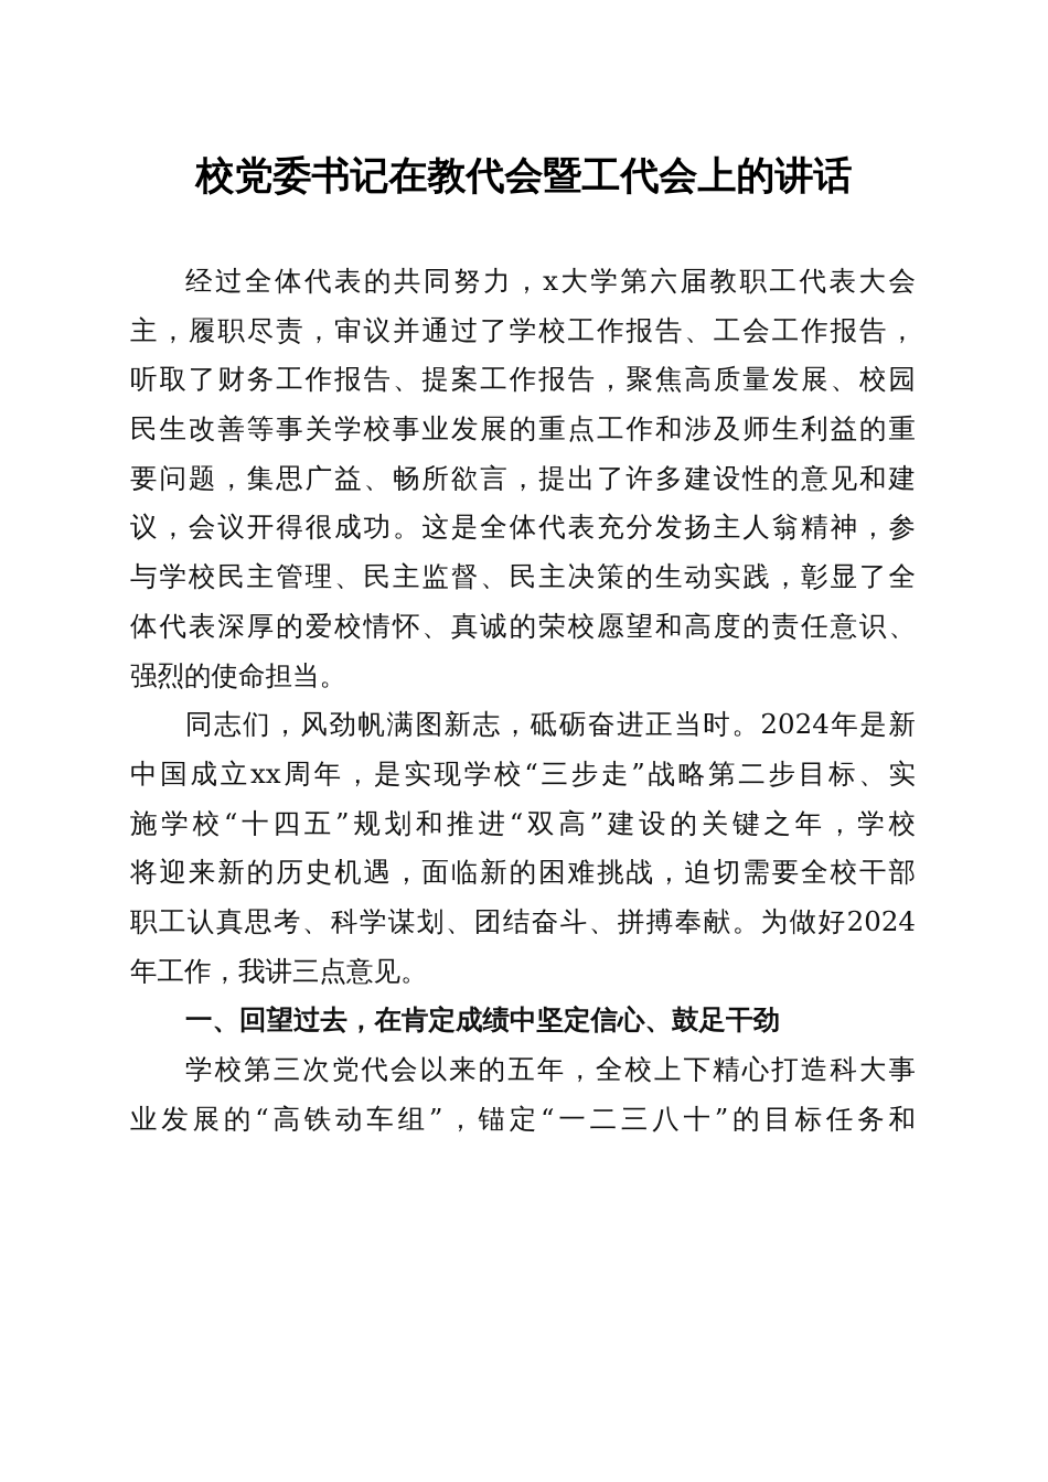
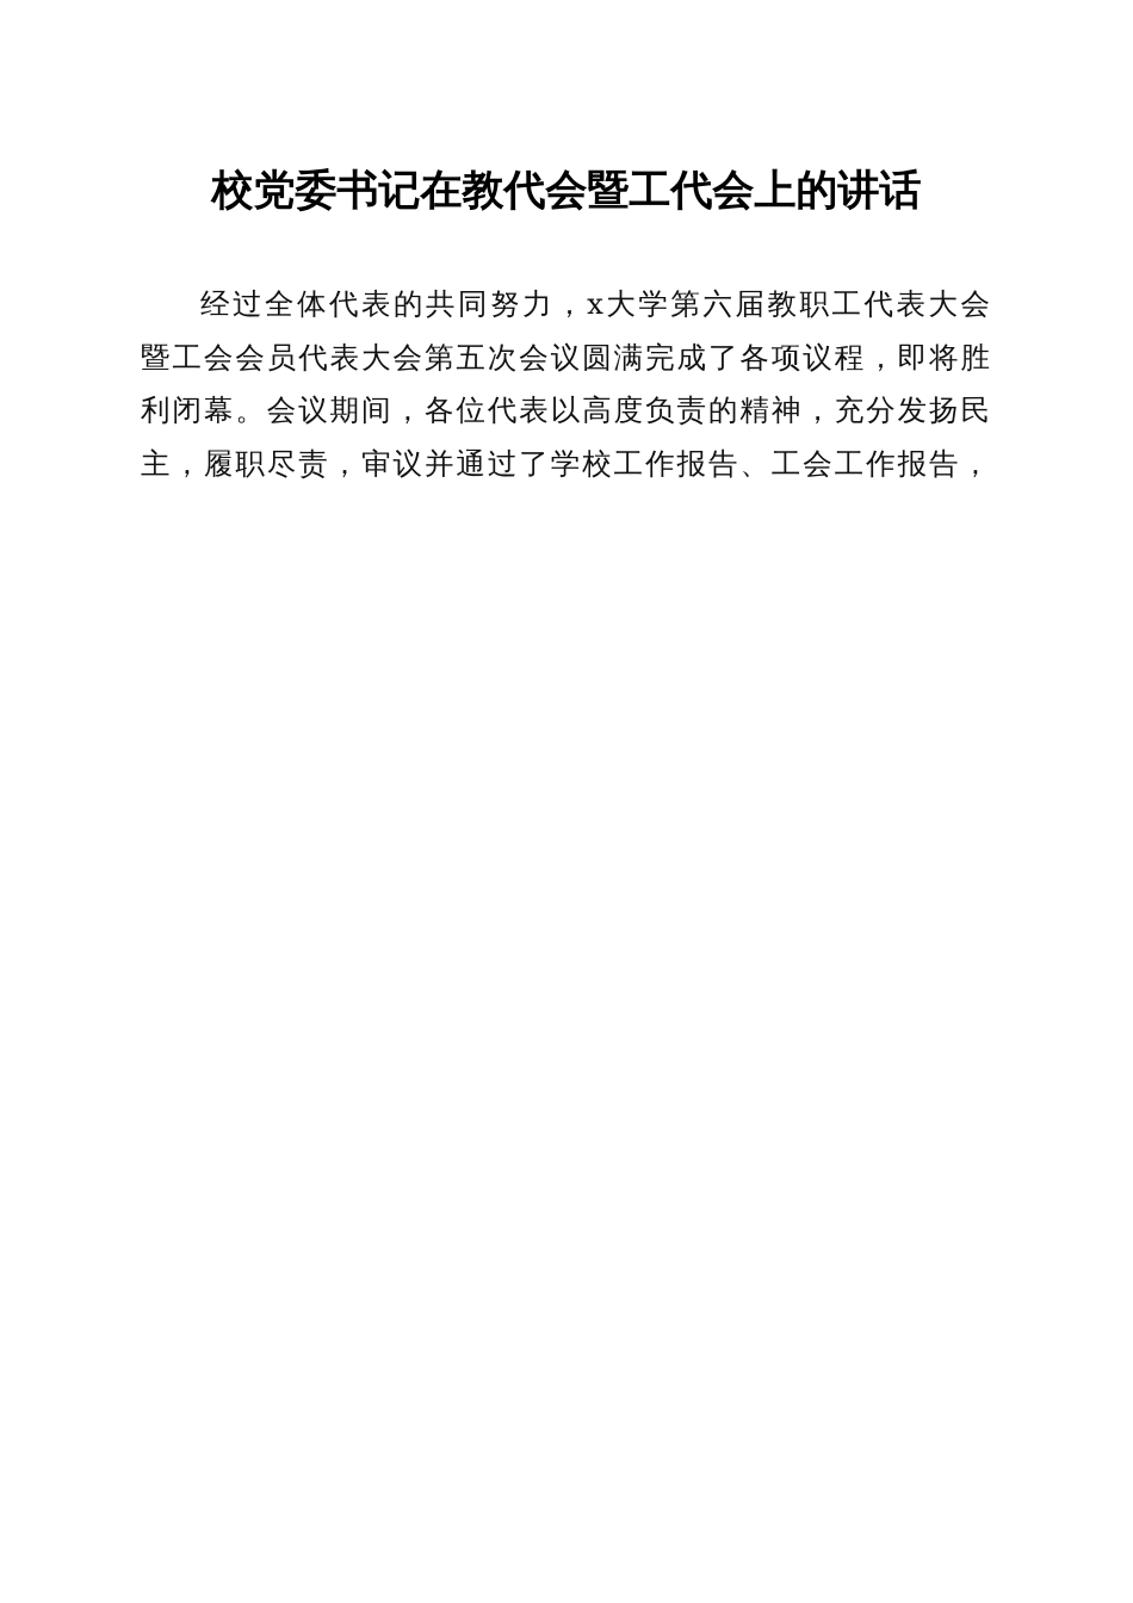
  校党委书记在教代会暨工代会上的讲话
  经过全体代表的共同努力，x大学第六届教职工代表大会
+ 暨工会会员代表大会第五次会议圆满完成了各项议程，即将胜
+ 利闭幕。会议期间，各位代表以高度负责的精神，充分发扬民
  主，履职尽责，审议并通过了学校工作报告、工会工作报告，
- 听取了财务工作报告、提案工作报告，聚焦高质量发展、校园
- 民生改善等事关学校事业发展的重点工作和涉及师生利益的重
- 要问题，集思广益、畅所欲言，提出了许多建设性的意见和建
- 议，会议开得很成功。这是全体代表充分发扬主人翁精神，参
- 与学校民主管理、民主监督、民主决策的生动实践，彰显了全
- 体代表深厚的爱校情怀、真诚的荣校愿望和高度的责任意识、
- 强烈的使命担当。
- 同志们，风劲帆满图新志，砥砺奋进正当时。2024年是新
- 中国成立xx周年，是实现学校“三步走”战略第二步目标、实
- 施学校“十四五”规划和推进“双高”建设的关键之年，学校
- 将迎来新的历史机遇，面临新的困难挑战，迫切需要全校干部
- 职工认真思考、科学谋划、团结奋斗、拼搏奉献。为做好2024
- 年工作，我讲三点意见。
- 一、回望过去，在肯定成绩中坚定信心、鼓足干劲
- 学校第三次党代会以来的五年，全校上下精心打造科大事
- 业发展的“高铁动车组”，锚定“一二三八十”的目标任务和
